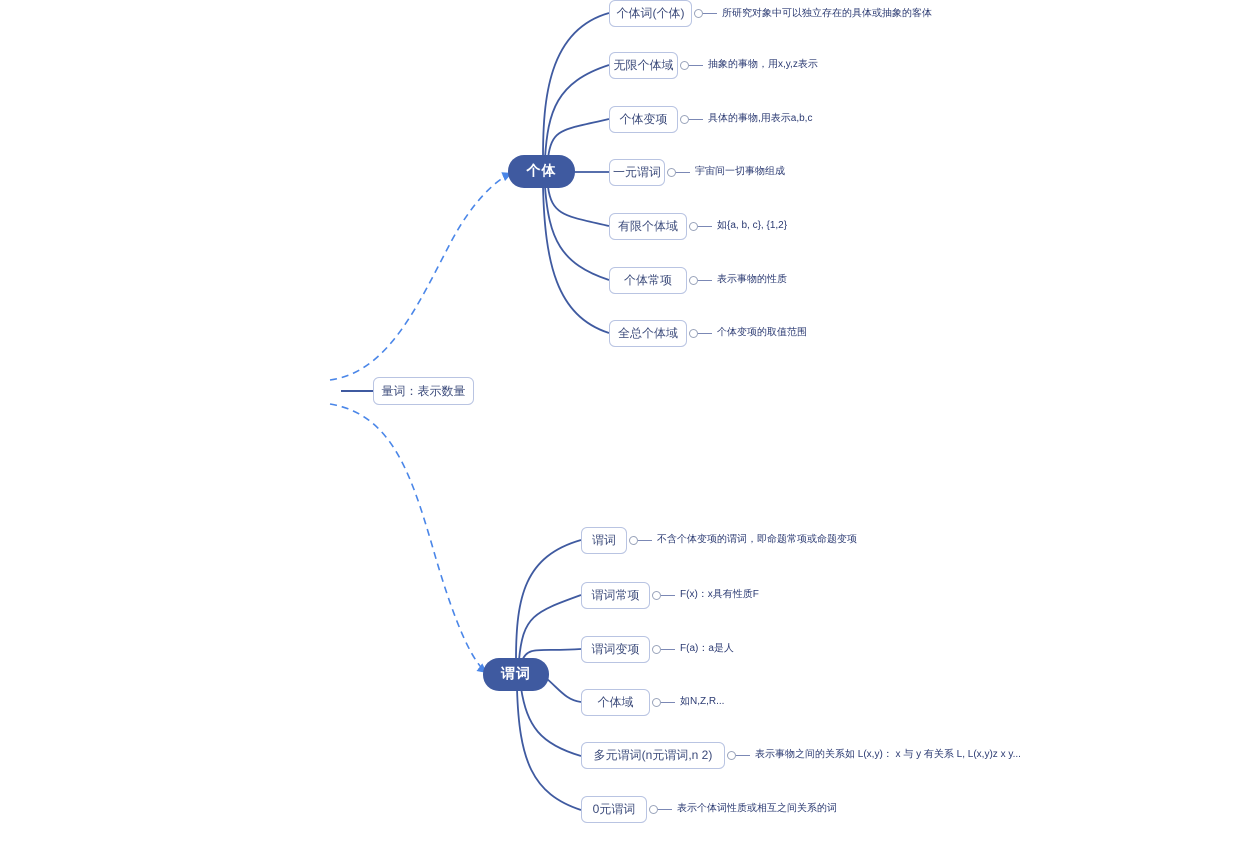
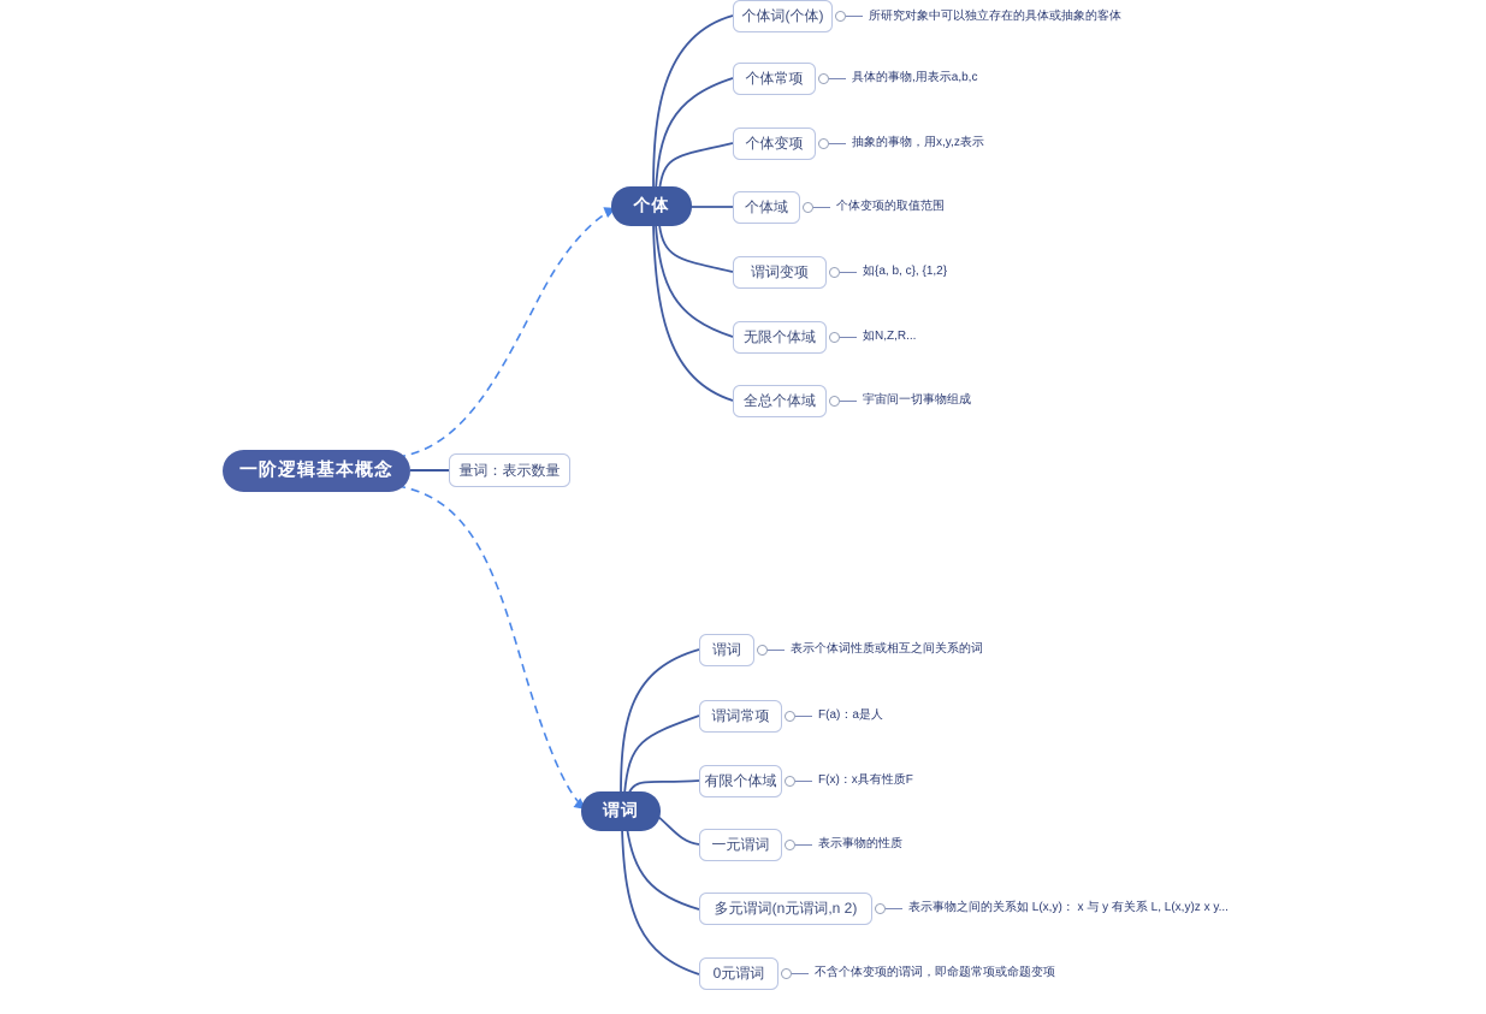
+ 一阶逻辑基本概念
  量词：表示数量
  个体
  谓词
  个体词(个体)
  所研究对象中可以独立存在的具体或抽象的客体
- 无限个体域
+ 个体常项
- 抽象的事物，用x,y,z表示
+ 具体的事物,用表示a,b,c
  个体变项
- 具体的事物,用表示a,b,c
+ 抽象的事物，用x,y,z表示
- 一元谓词
+ 个体域
- 宇宙间一切事物组成
+ 个体变项的取值范围
- 有限个体域
+ 谓词变项
  如{a, b, c}, {1,2}
- 个体常项
+ 无限个体域
- 表示事物的性质
+ 如N,Z,R...
  全总个体域
- 个体变项的取值范围
+ 宇宙间一切事物组成
  谓词
- 不含个体变项的谓词，即命题常项或命题变项
+ 表示个体词性质或相互之间关系的词
  谓词常项
- F(x)：x具有性质F
+ F(a)：a是人
- 谓词变项
+ 有限个体域
- F(a)：a是人
+ F(x)：x具有性质F
- 个体域
+ 一元谓词
- 如N,Z,R...
+ 表示事物的性质
  多元谓词(n元谓词,n 2)
  表示事物之间的关系如 L(x,y)： x 与 y 有关系 L, L(x,y)z x y...
  0元谓词
- 表示个体词性质或相互之间关系的词
+ 不含个体变项的谓词，即命题常项或命题变项
